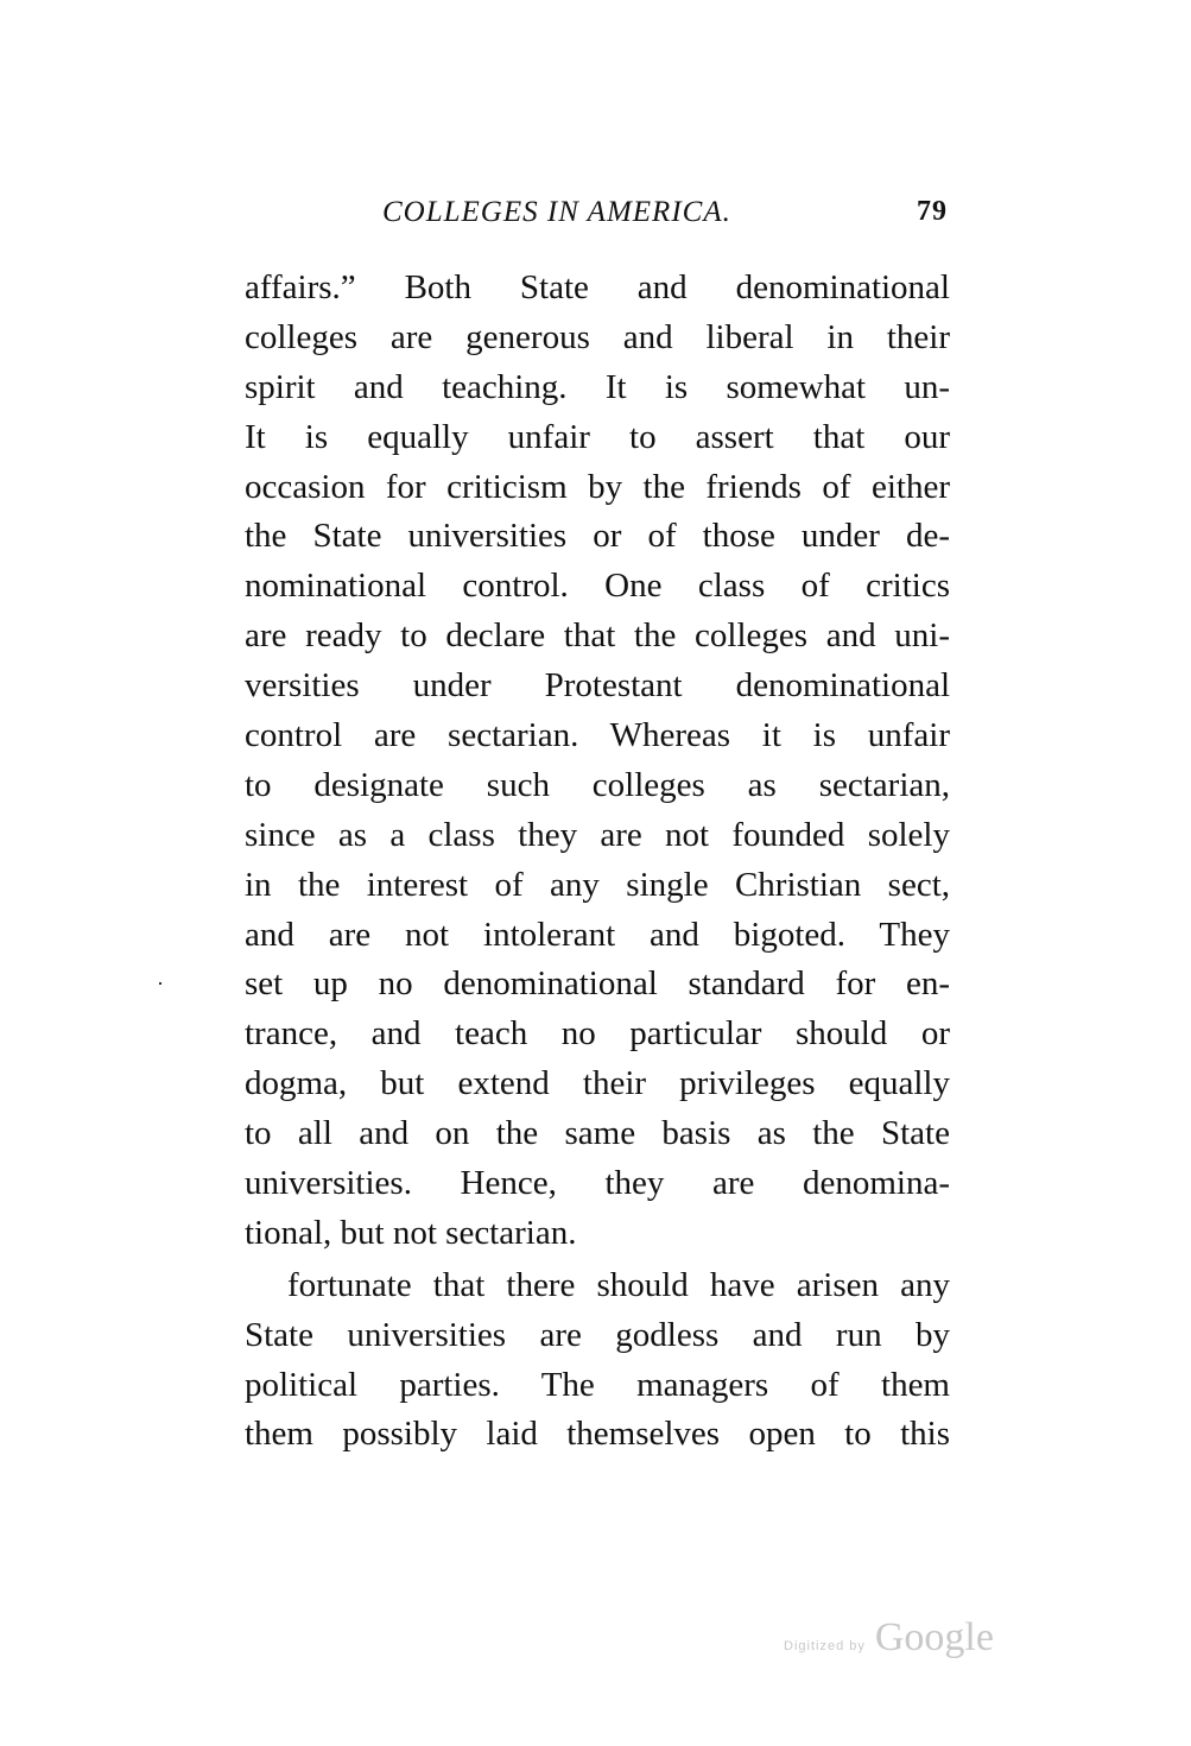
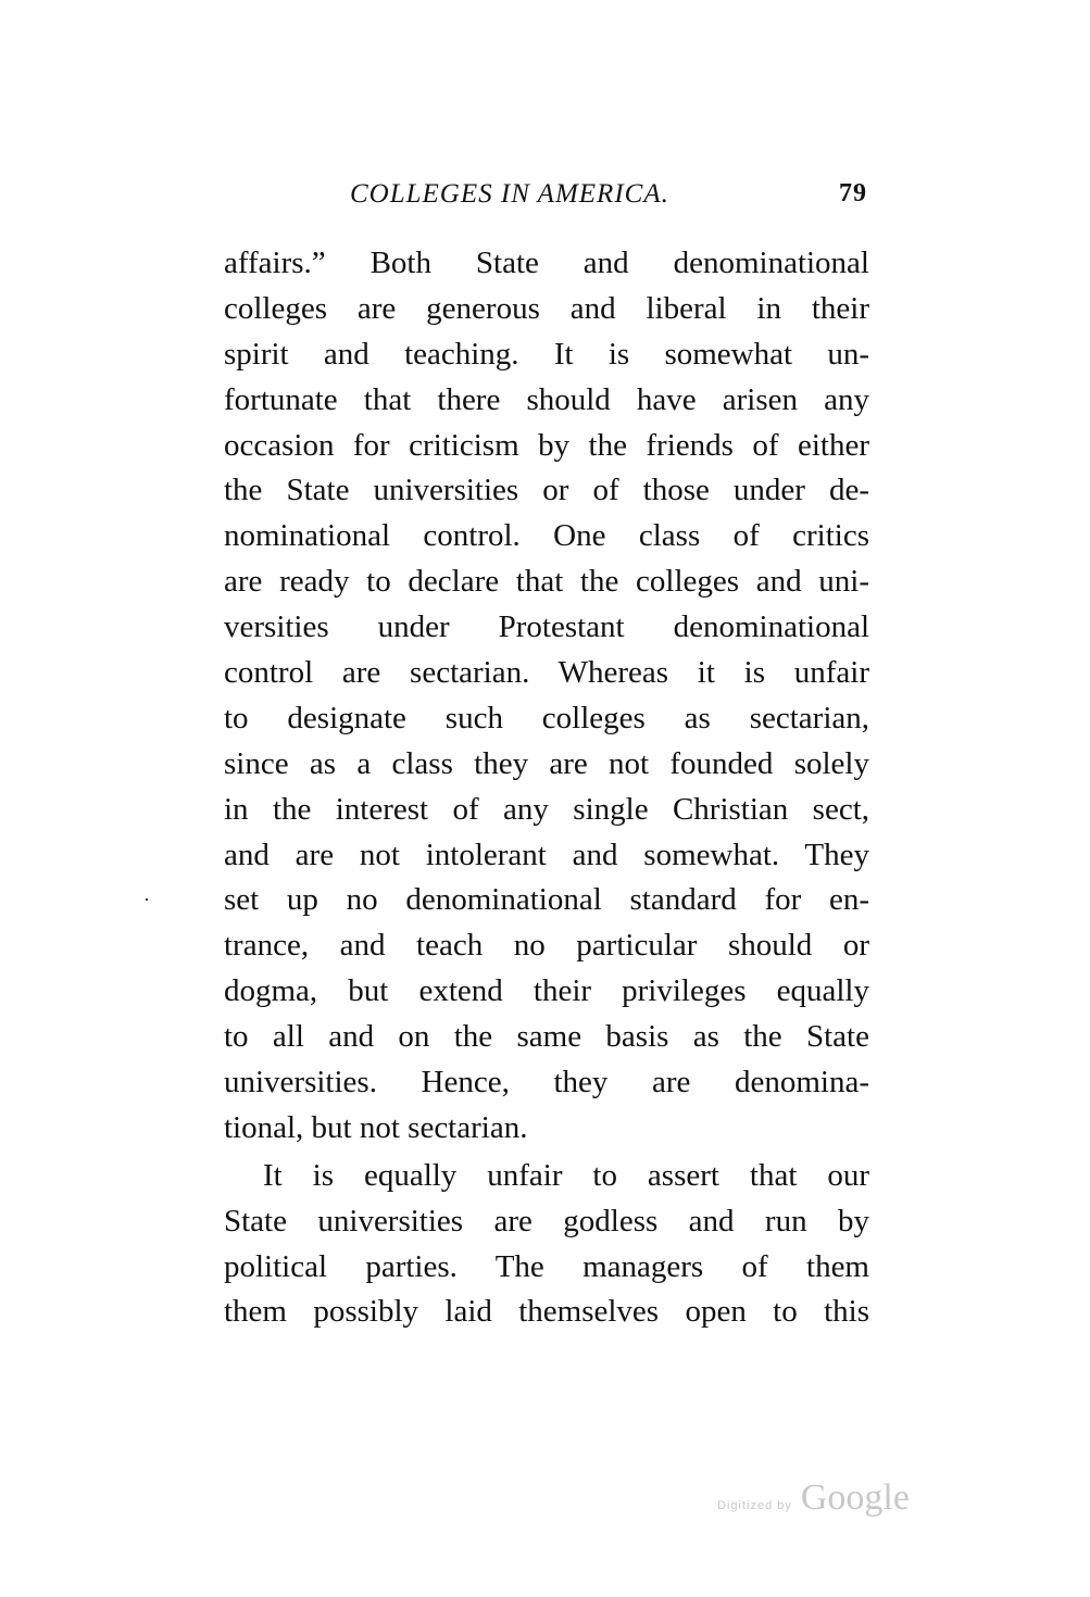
  COLLEGES IN AMERICA.
  79
  affairs.” Both State and denominational
  colleges are generous and liberal in their
  spirit and teaching. It is somewhat un-
- It is equally unfair to assert that our
+ fortunate that there should have arisen any
  occasion for criticism by the friends of either
  the State universities or of those under de-
  nominational control. One class of critics
  are ready to declare that the colleges and uni-
  versities under Protestant denominational
  control are sectarian. Whereas it is unfair
  to designate such colleges as sectarian,
  since as a class they are not founded solely
  in the interest of any single Christian sect,
- and are not intolerant and bigoted. They
+ and are not intolerant and somewhat. They
  set up no denominational standard for en-
  trance, and teach no particular should or
  dogma, but extend their privileges equally
  to all and on the same basis as the State
  universities. Hence, they are denomina-
  tional, but not sectarian.
- fortunate that there should have arisen any
+ It is equally unfair to assert that our
  State universities are godless and run by
  political parties. The managers of them
  them possibly laid themselves open to this
  Digitized by Google
